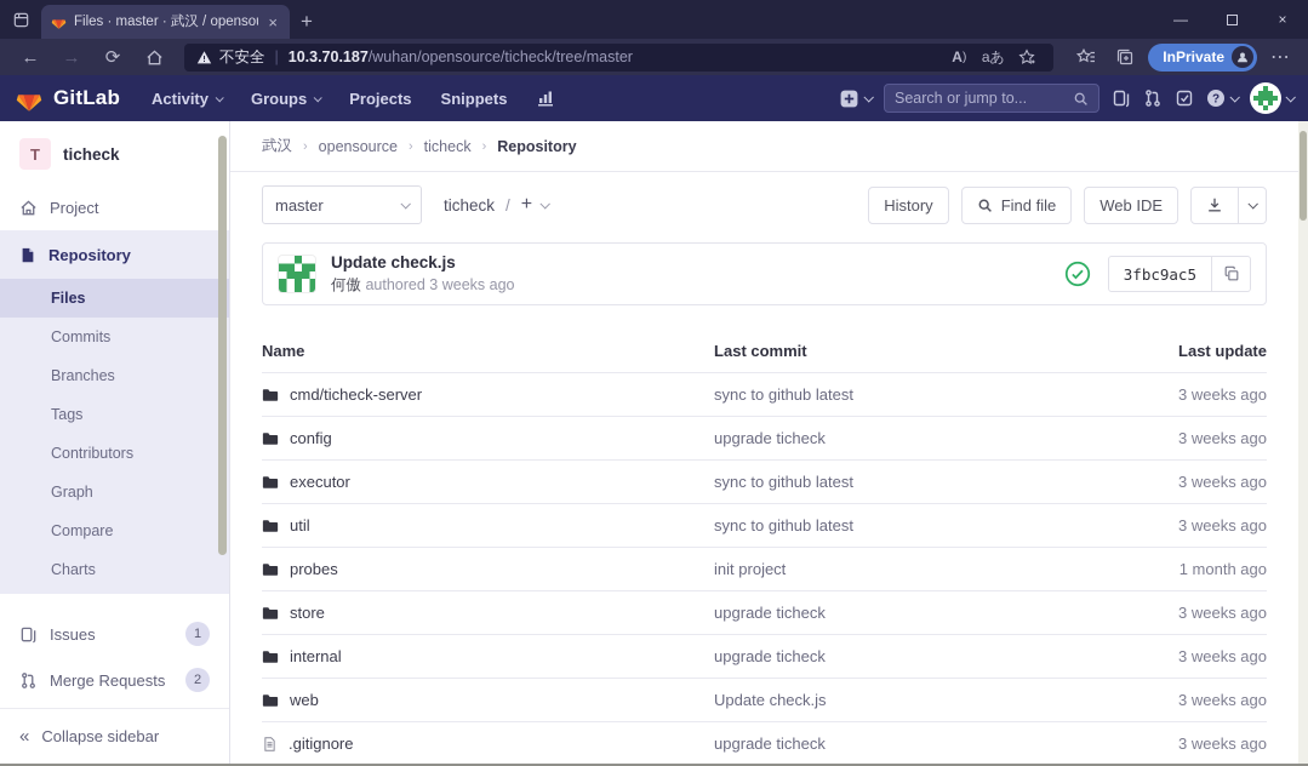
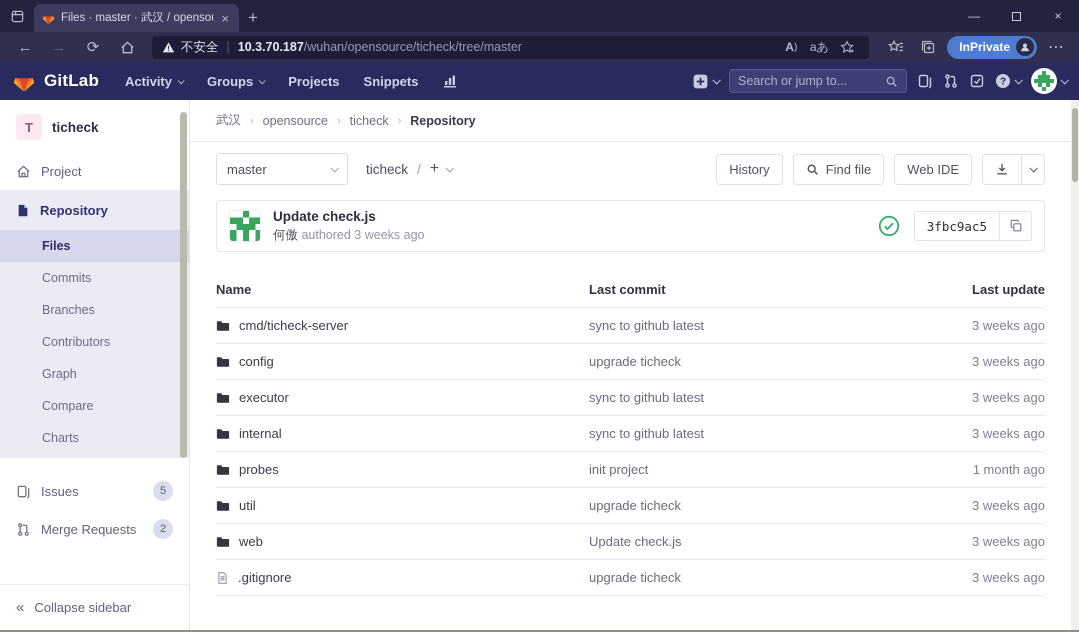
  Files · master · 武汉 / openso
  ×
  +
  —
  ×
  ←
  →
  ⟳
  不安全
  |
  10.3.70.187/wuhan/opensource/ticheck/tree/master
  A
  )
  aあ
  InPrivate
  ⋯
  GitLab
  Activity
  Groups
  Projects
  Snippets
  Search or jump to...
  ?
  T
  ticheck
  Project
  Repository
  Files
  Commits
  Branches
- Tags
  Contributors
  Graph
  Compare
  Charts
  Issues
- 1
+ 5
  Merge Requests
  2
  «
  Collapse sidebar
  武汉
  ›
  opensource
  ›
  ticheck
  ›
  Repository
  master
  ticheck
  /
  +
  History
  Find file
  Web IDE
  Update check.js
  何傲 authored 3 weeks ago
  3fbc9ac5
  Name	Last commit	Last update
  cmd/ticheck-server	sync to github latest	3 weeks ago
  config	upgrade ticheck	3 weeks ago
  executor	sync to github latest	3 weeks ago
- util	sync to github latest	3 weeks ago
+ internal	sync to github latest	3 weeks ago
  probes	init project	1 month ago
- store	upgrade ticheck	3 weeks ago
- internal	upgrade ticheck	3 weeks ago
+ util	upgrade ticheck	3 weeks ago
  web	Update check.js	3 weeks ago
  .gitignore	upgrade ticheck	3 weeks ago
